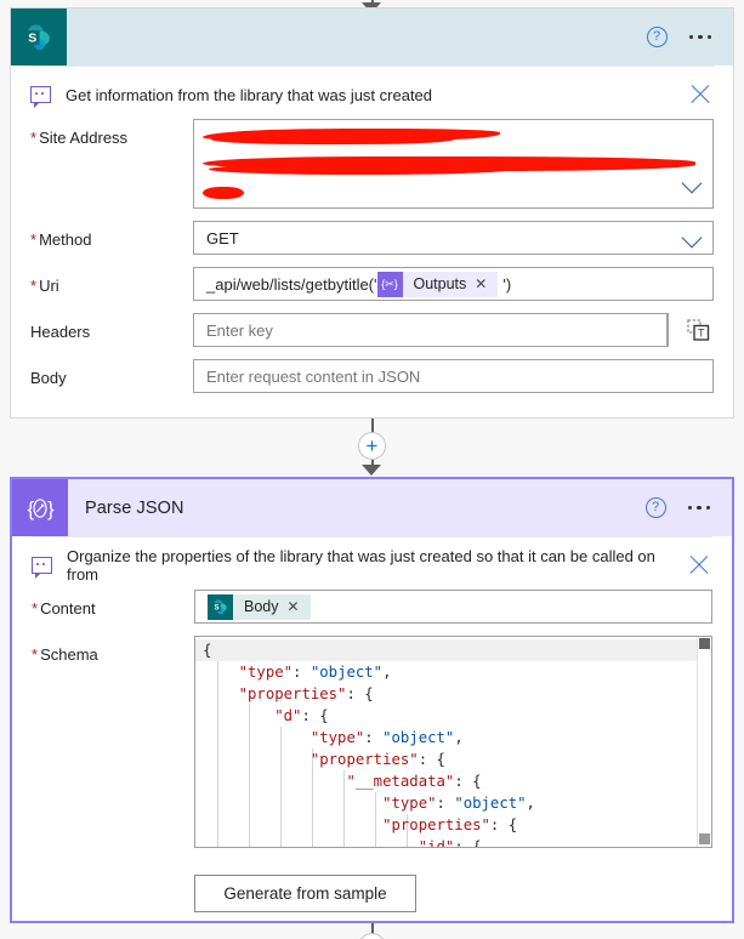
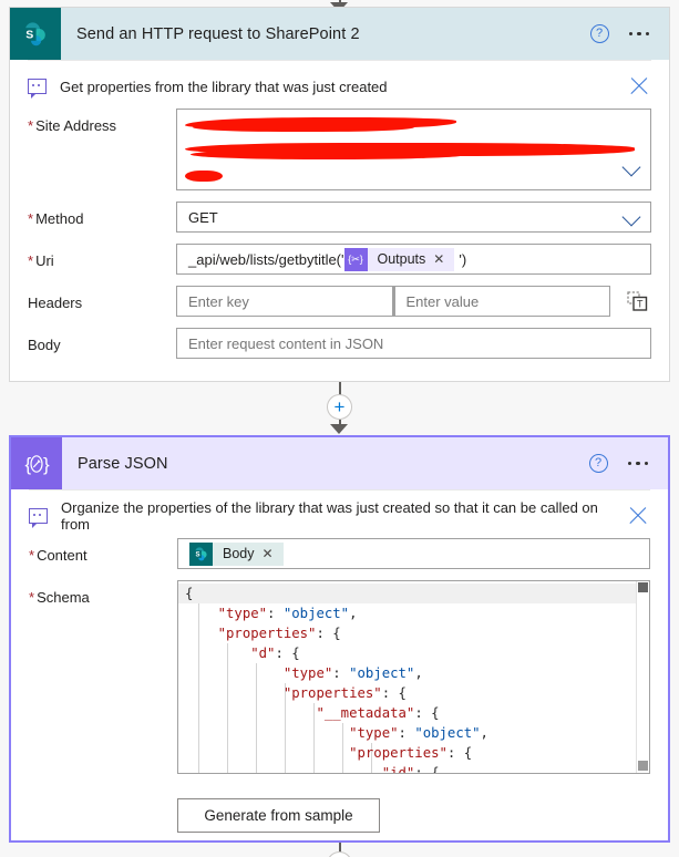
  S
+ Send an HTTP request to SharePoint 2
  ?
- Get information from the library that was just created
+ Get properties from the library that was just created
  * Site Address
  * Method
  GET
  * Uri
  _api/web/lists/getbytitle('
  {✂}
  Outputs
  ✕
  ')
  Headers
  Enter key
+ Enter value
  T
  Body
  Enter request content in JSON
  +
  {
  }
  Parse JSON
  ?
  Organize the properties of the library that was just created so that it can be called on from
  * Content
  Body
  ✕
  * Schema
  {
  "type": "object",
  "properties": {
  "d": {
  "type": "object",
  "properties": {
  "__metadata": {
  "type": "object",
  "properties": {
  Generate from sample
